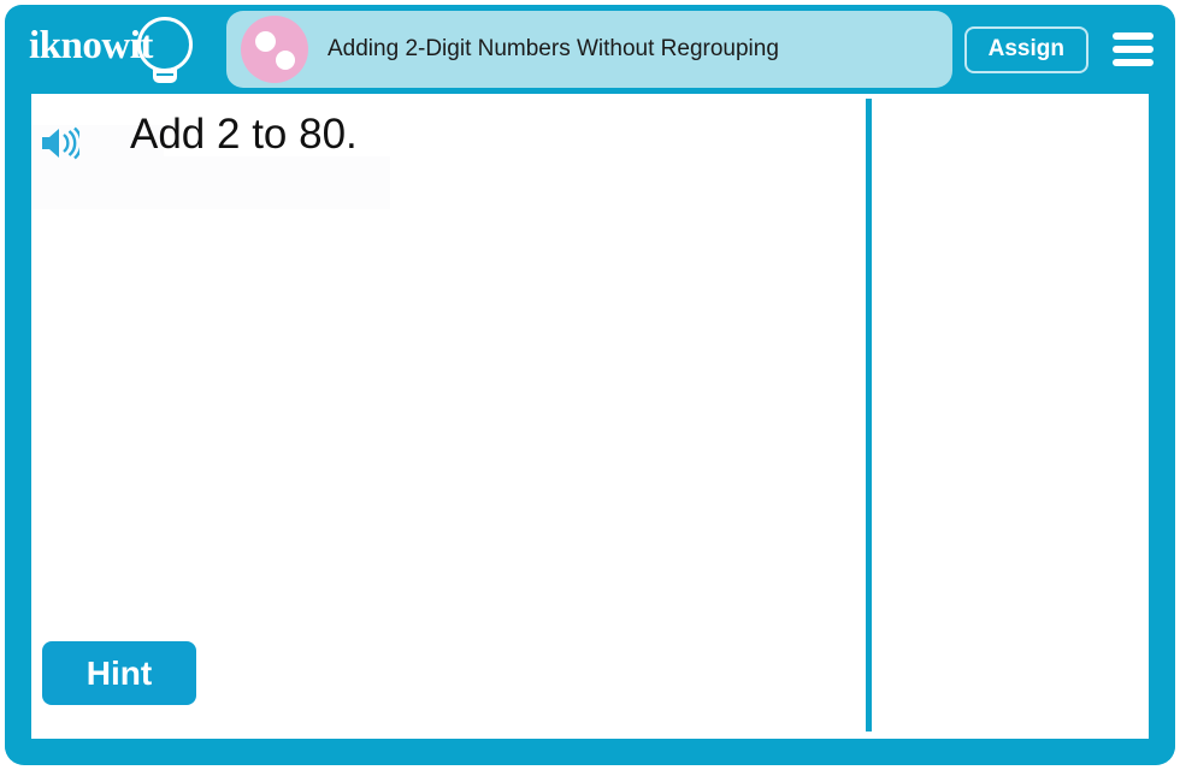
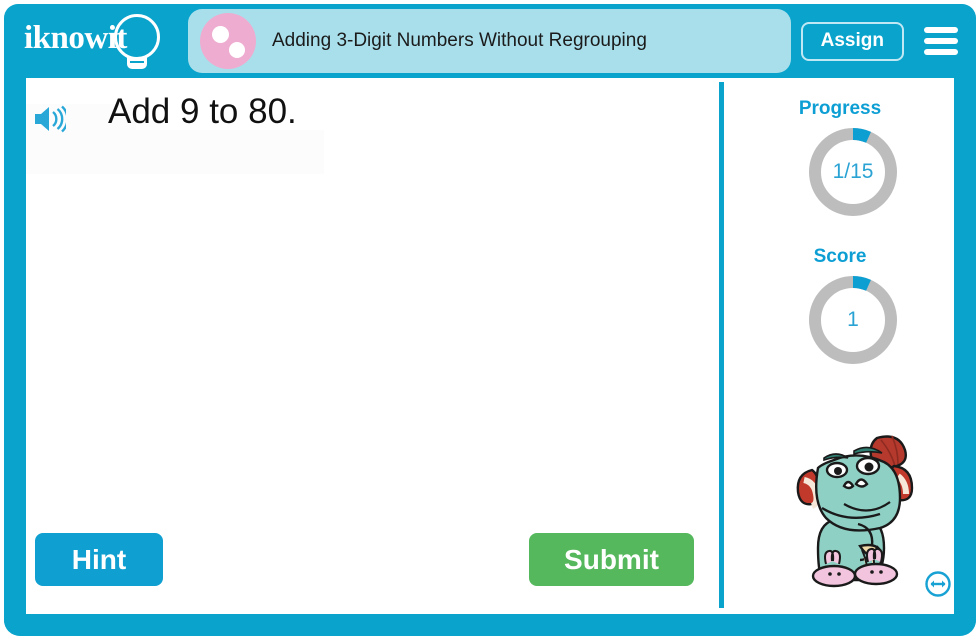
  iknowit
- Adding 2-Digit Numbers Without Regrouping
+ Adding 3-Digit Numbers Without Regrouping
  Assign
- Add 2 to 80.
+ Add 9 to 80.
  Hint
+ Submit
+ Progress
+ 1/15
+ Score
+ 1
